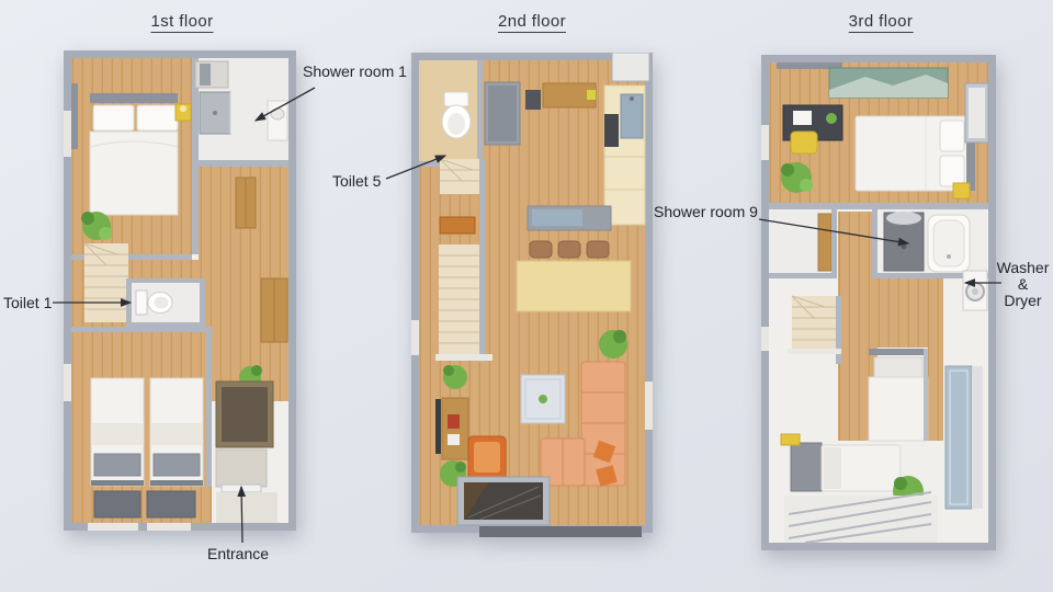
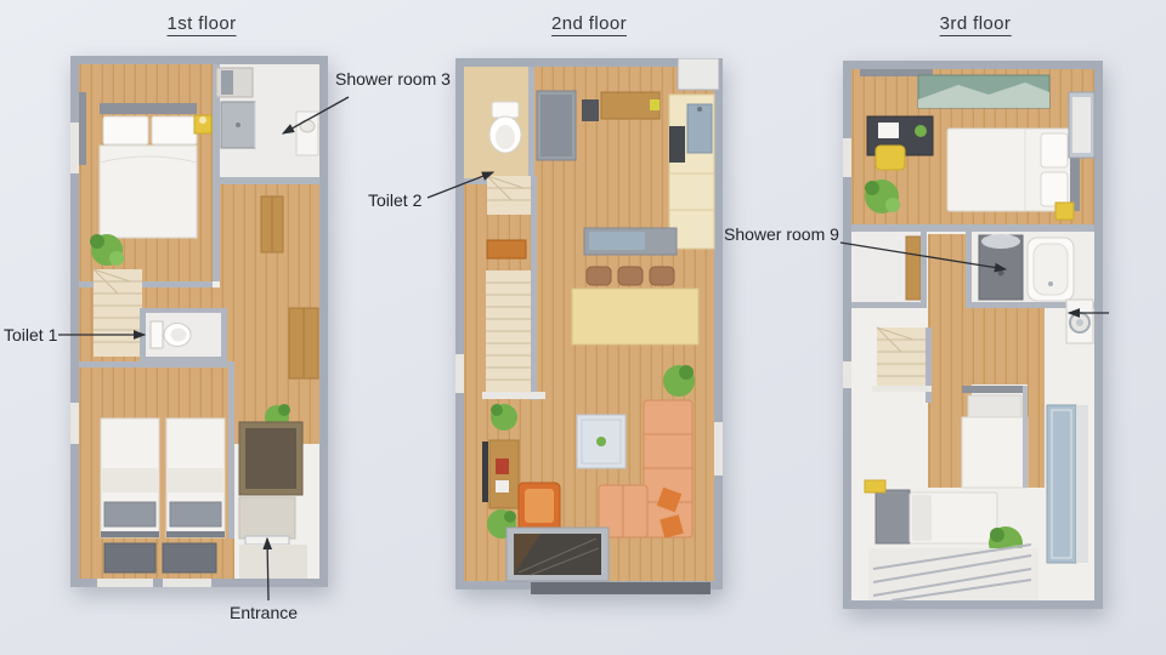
  1st floor
  2nd floor
  3rd floor
- Shower room 1
+ Shower room 3
- Toilet 5
+ Toilet 2
  Toilet 1
  Entrance
  Shower room 9
- Washer
- &
- Dryer
